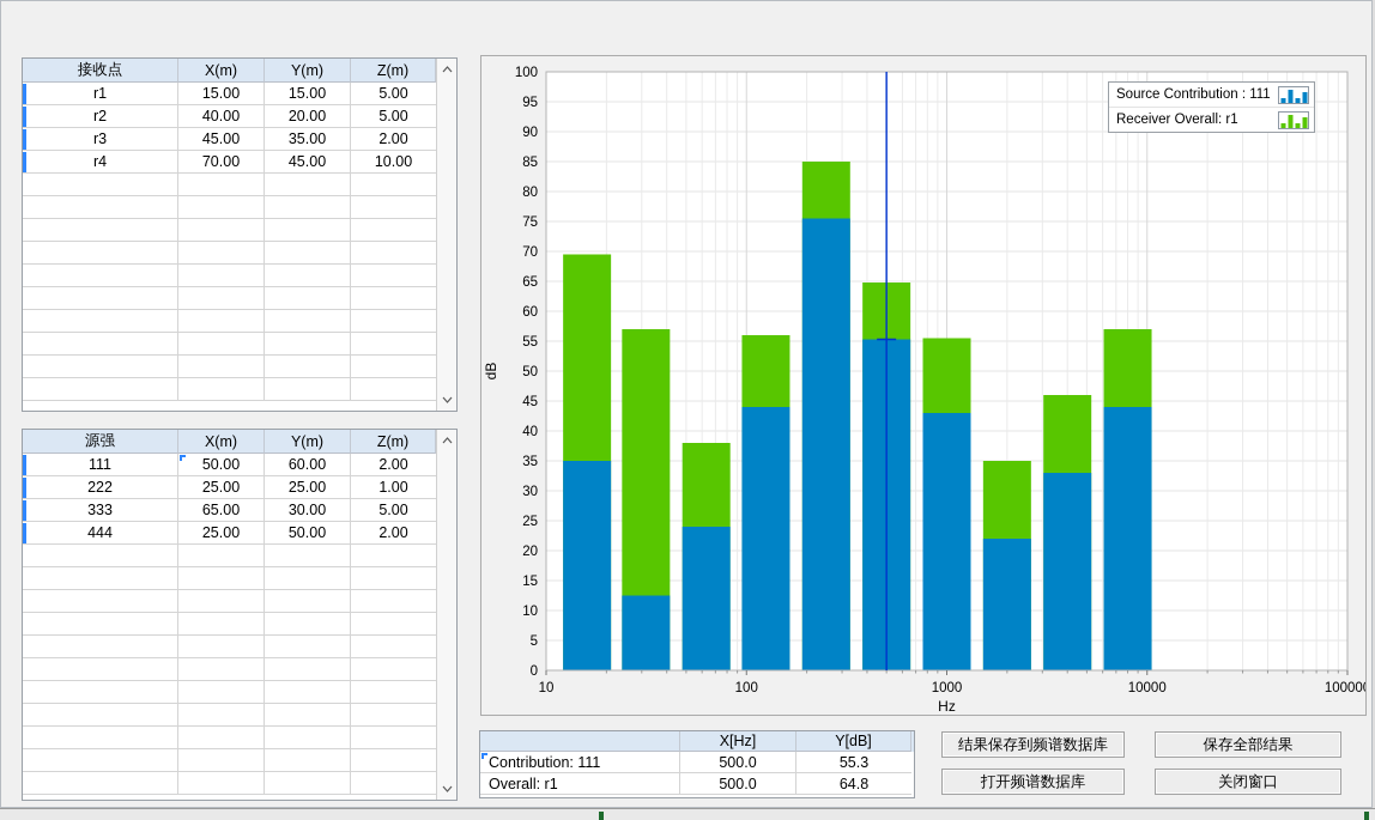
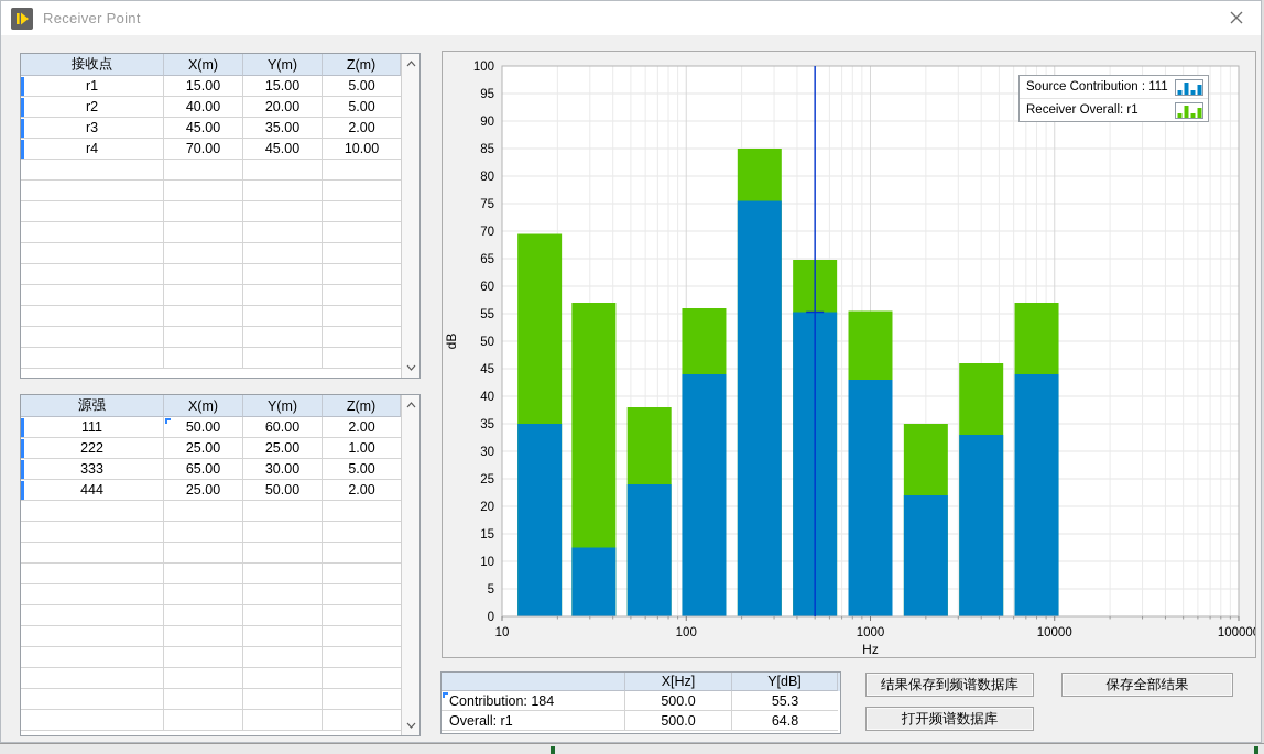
+ Receiver Point
  接收点
  X(m)
  Y(m)
  Z(m)
  r1
  15.00
  15.00
  5.00
  r2
  40.00
  20.00
  5.00
  r3
  45.00
  35.00
  2.00
  r4
  70.00
  45.00
  10.00
  源强
  X(m)
  Y(m)
  Z(m)
  111
  50.00
  60.00
  2.00
  222
  25.00
  25.00
  1.00
  333
  65.00
  30.00
  5.00
  444
  25.00
  50.00
  2.00
  0
  5
  10
  15
  20
  25
  30
  35
  40
  45
  50
  55
  60
  65
  70
  75
  80
  85
  90
  95
  100
  10
  100
  1000
  10000
  10000
  Hz
  Source Contribution : 111
  Receiver Overall: r1
  X[Hz]
  Y[dB]
- Contribution: 111
+ Contribution: 184
  500.0
  55.3
  Overall: r1
  500.0
  64.8
  结果保存到频谱数据库
  保存全部结果
  打开频谱数据库
- 关闭窗口
